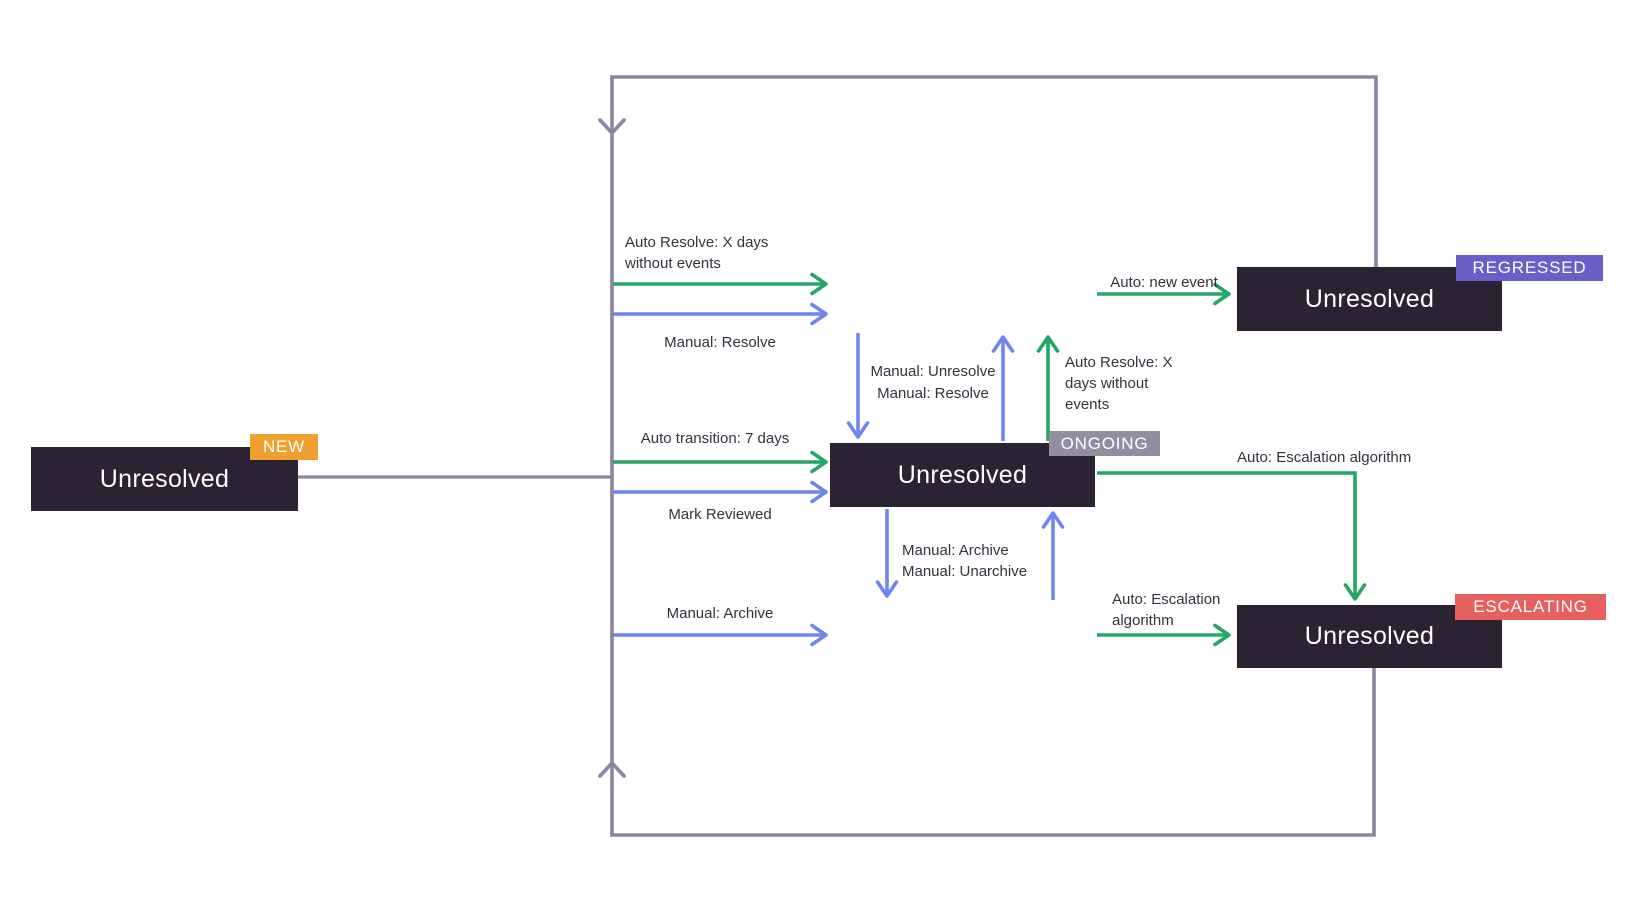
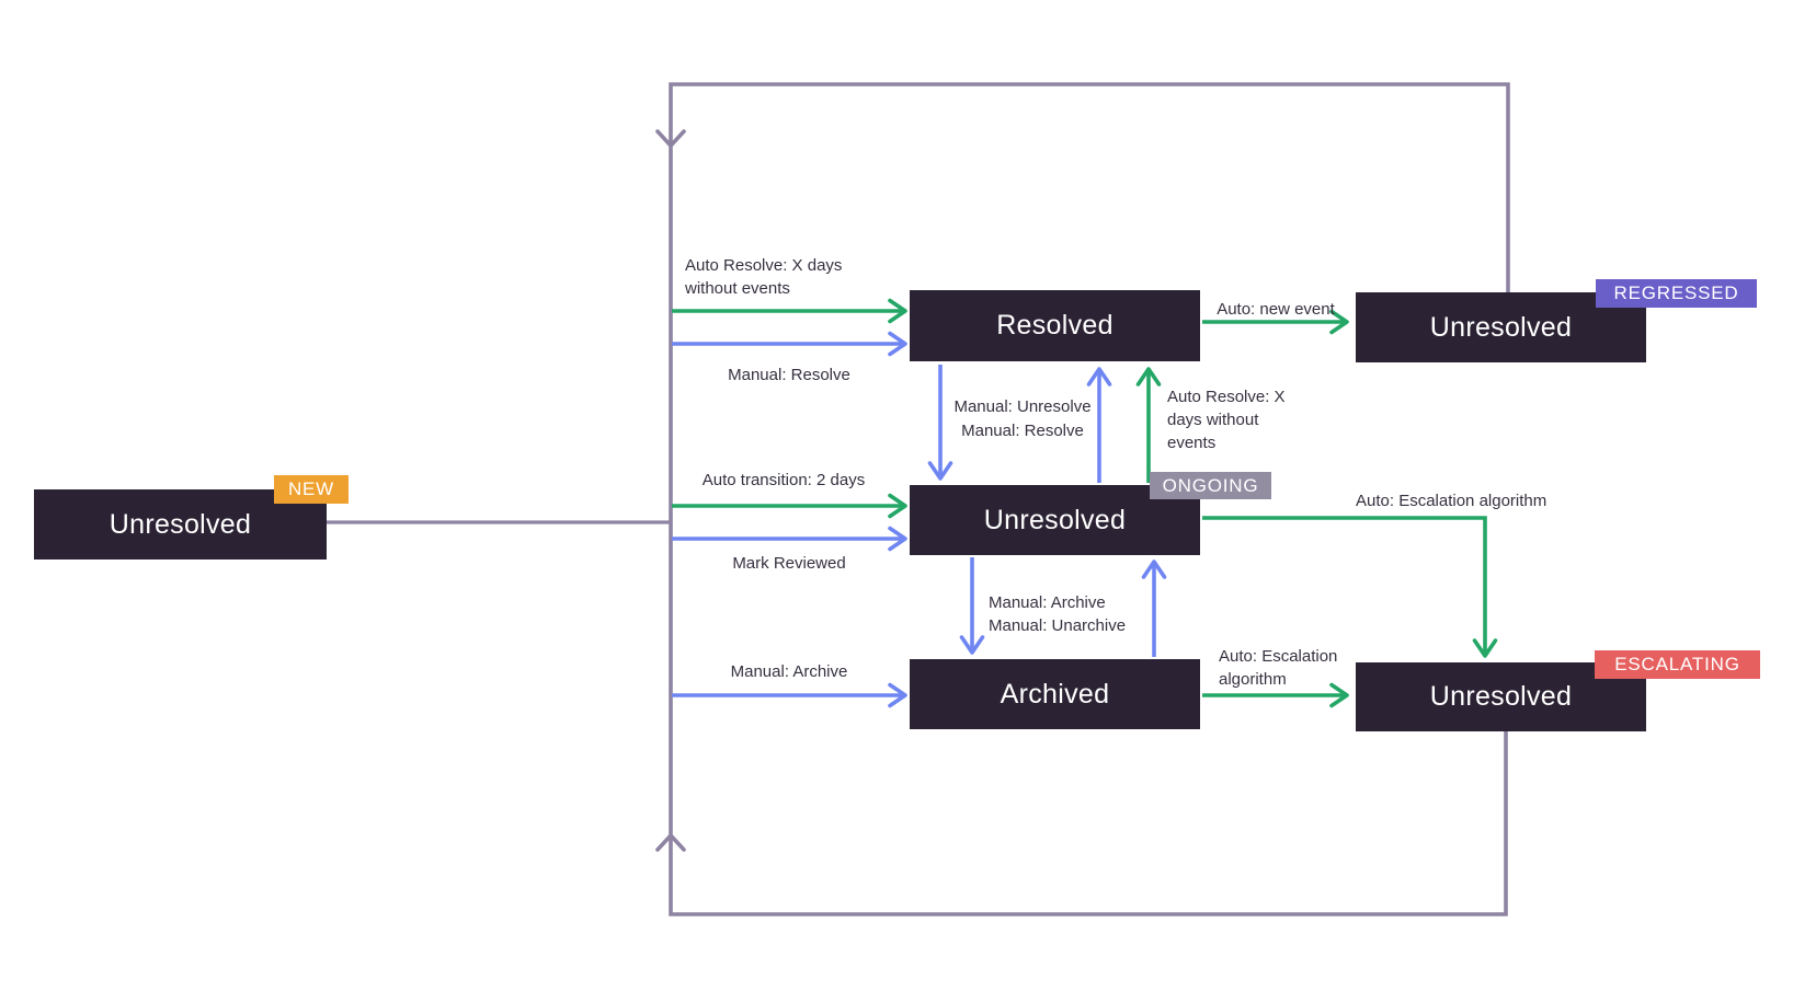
  Unresolved
  NEW
+ Resolved
  Unresolved
  ONGOING
+ Archived
  Unresolved
  REGRESSED
  Unresolved
  ESCALATING
  Auto Resolve: X days without events
  Manual: Resolve
- Auto transition: 7 days
+ Auto transition: 2 days
  Mark Reviewed
  Manual: Archive
  Manual: Unresolve
  Manual: Resolve
  Auto Resolve: X days without events
  Auto: new event
  Auto: Escalation algorithm
  Manual: Archive
  Manual: Unarchive
  Auto: Escalation algorithm
